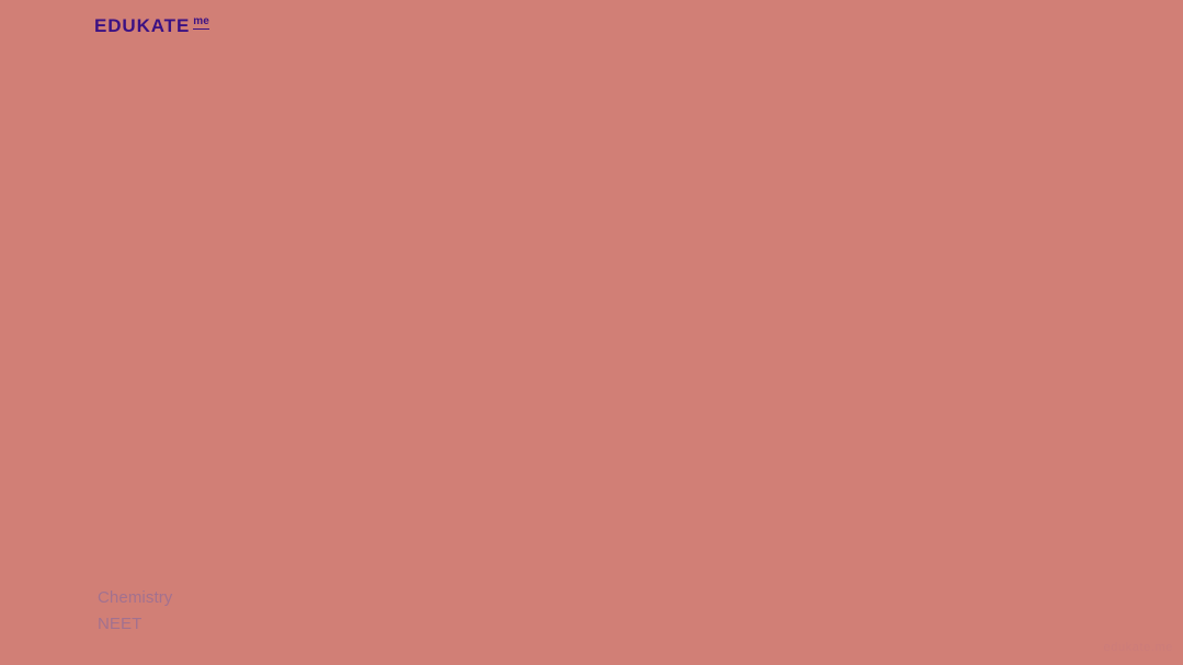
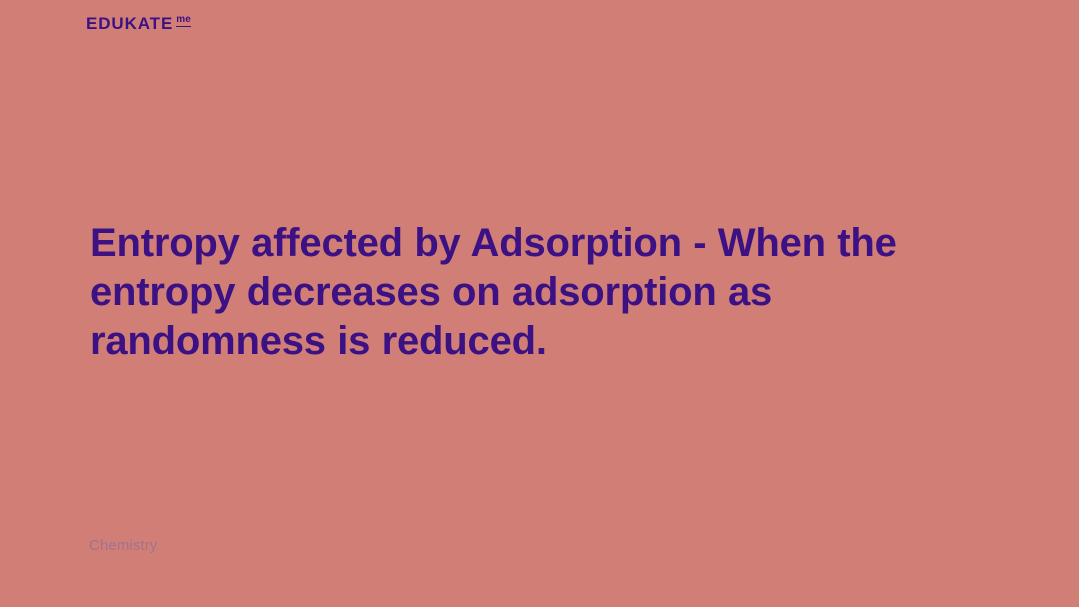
  EDUKATE
  me
+ Entropy affected by Adsorption - When the entropy decreases on adsorption as randomness is reduced.
  Chemistry
- NEET
